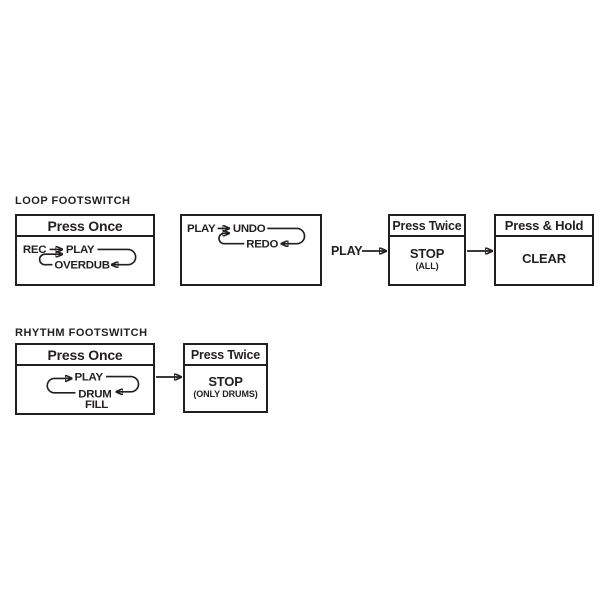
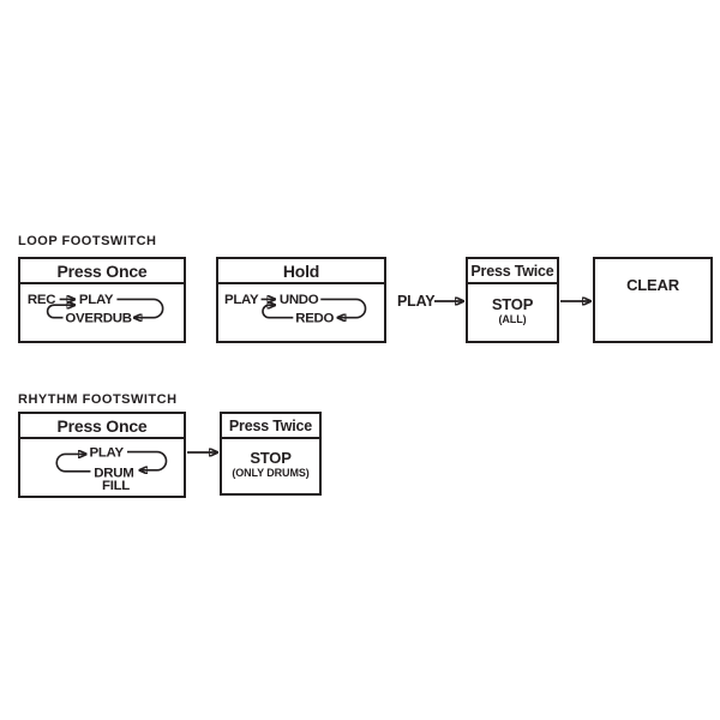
  LOOP FOOTSWITCH
  Press Once
  REC
  PLAY
  OVERDUB
+ Hold
  PLAY
  UNDO
  REDO
  PLAY
  Press Twice
  STOP
  (ALL)
- Press & Hold
  CLEAR
  RHYTHM FOOTSWITCH
  Press Once
  PLAY
  DRUM
  FILL
  Press Twice
  STOP
  (ONLY DRUMS)
